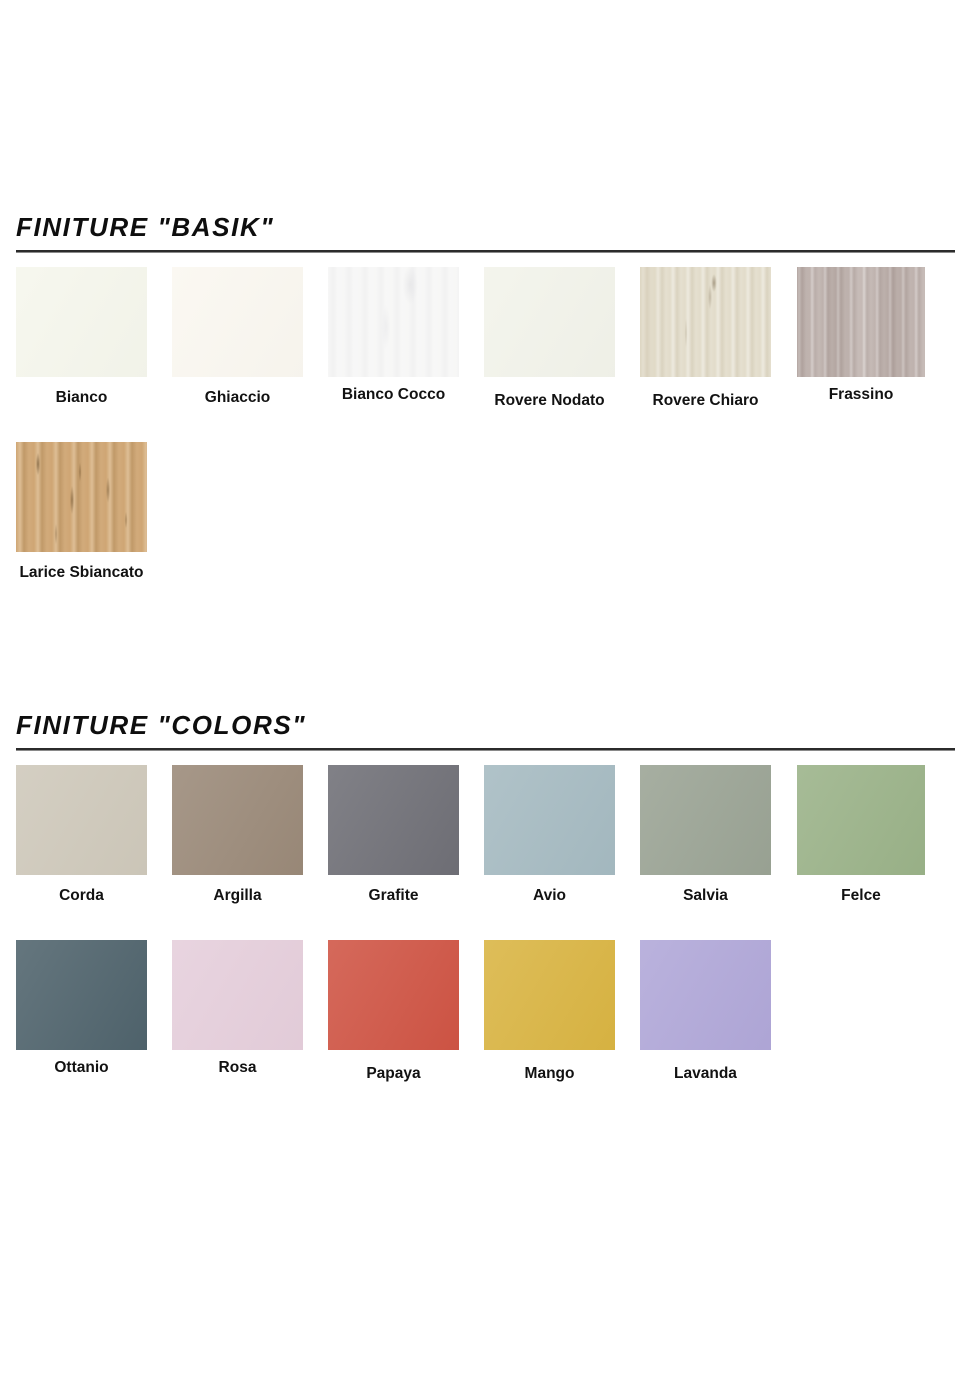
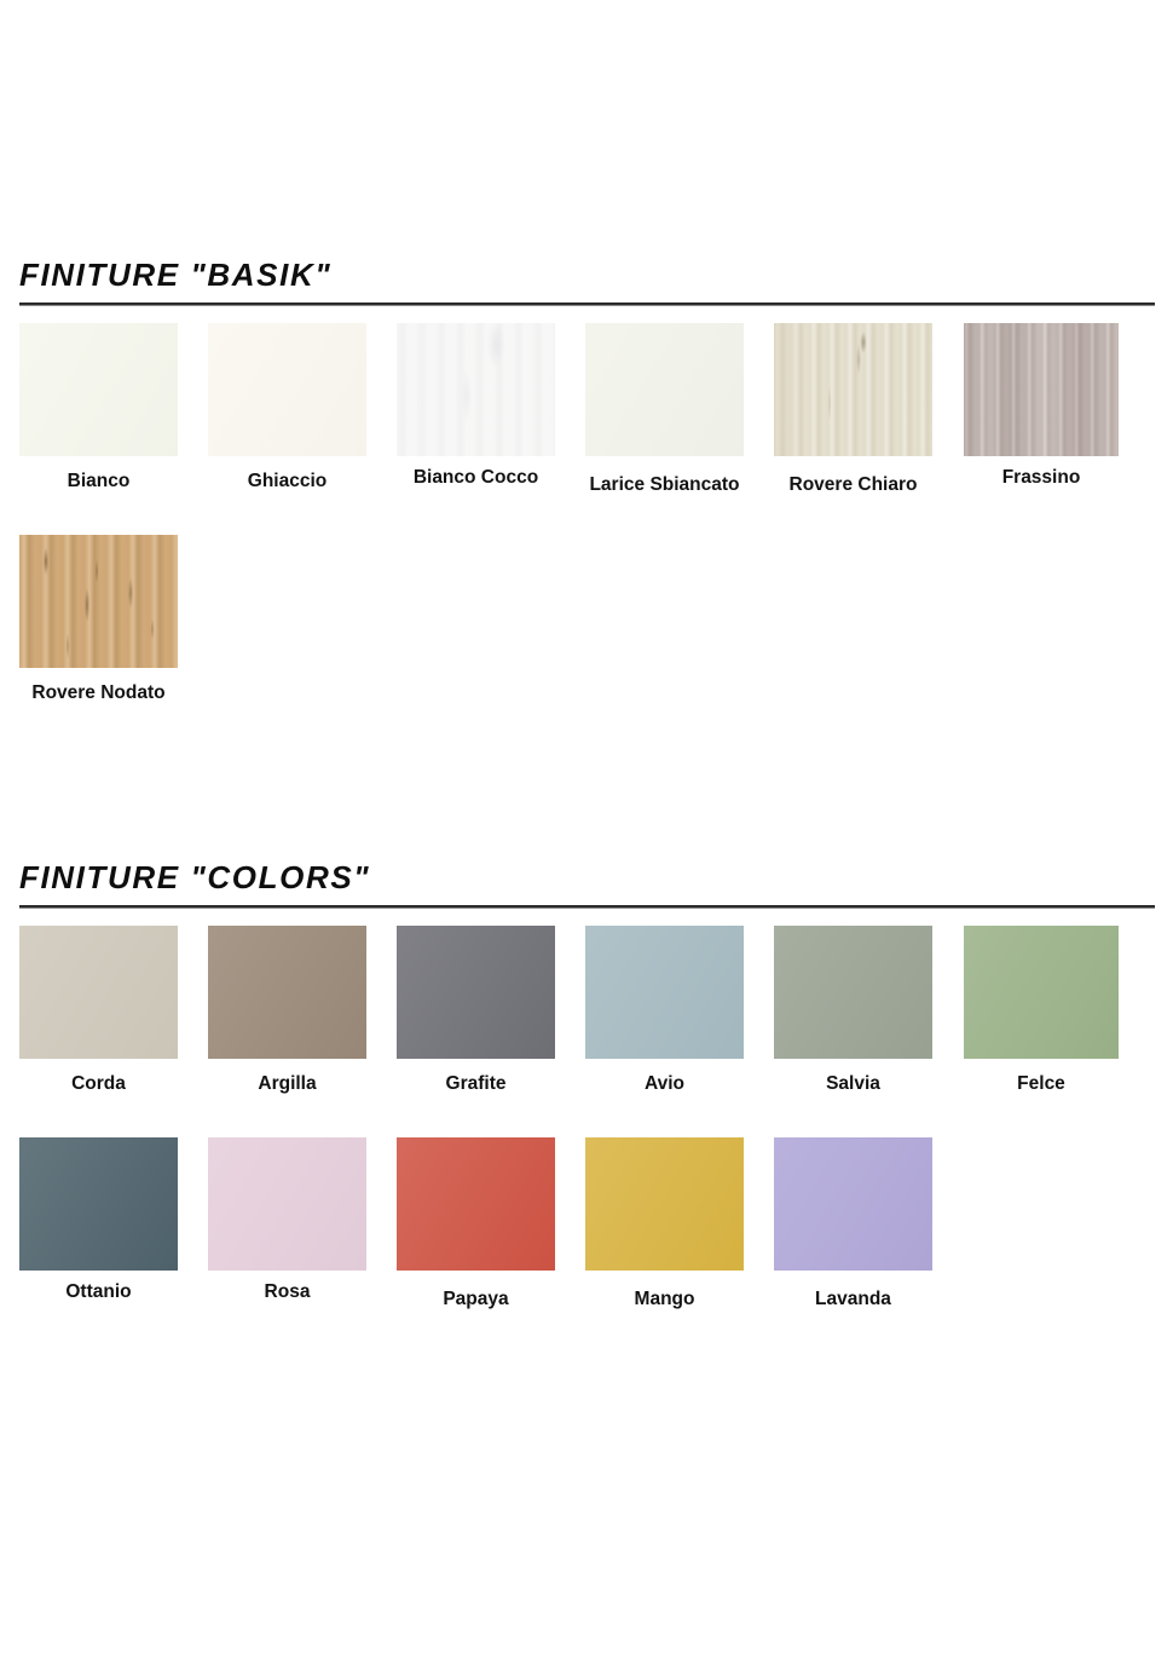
  FINITURE "BASIK"
  Bianco
  Ghiaccio
  Bianco Cocco
- Rovere Nodato
+ Larice Sbiancato
  Rovere Chiaro
  Frassino
- Larice Sbiancato
+ Rovere Nodato
  FINITURE "COLORS"
  Corda
  Argilla
  Grafite
  Avio
  Salvia
  Felce
  Ottanio
  Rosa
  Papaya
  Mango
  Lavanda
